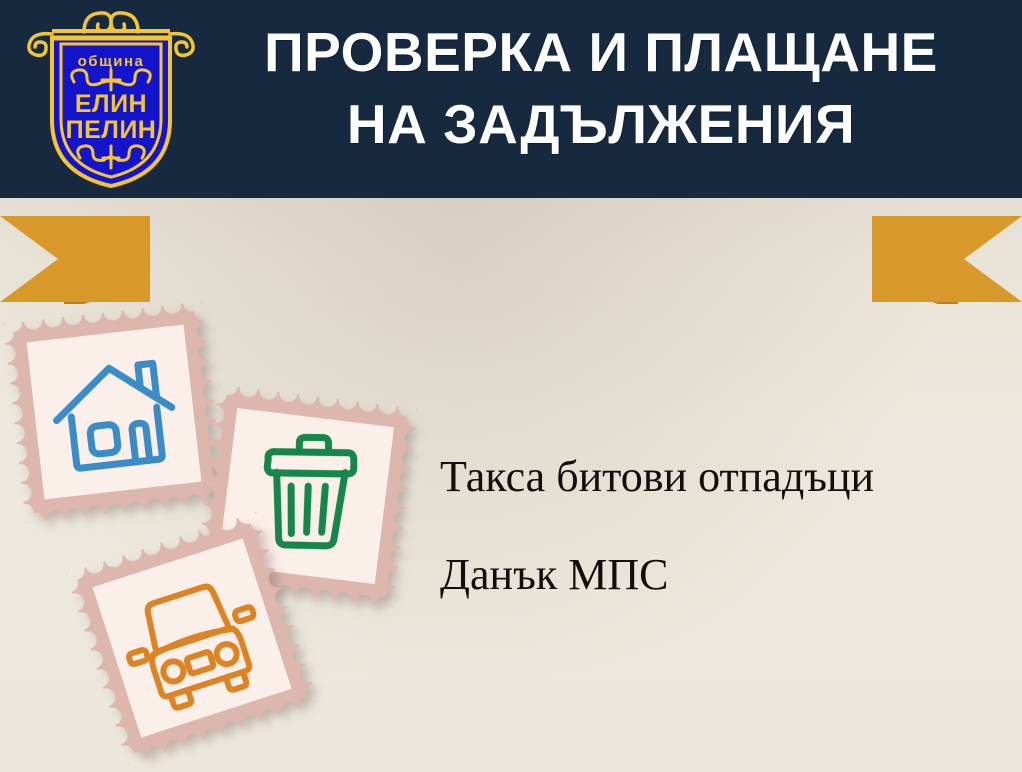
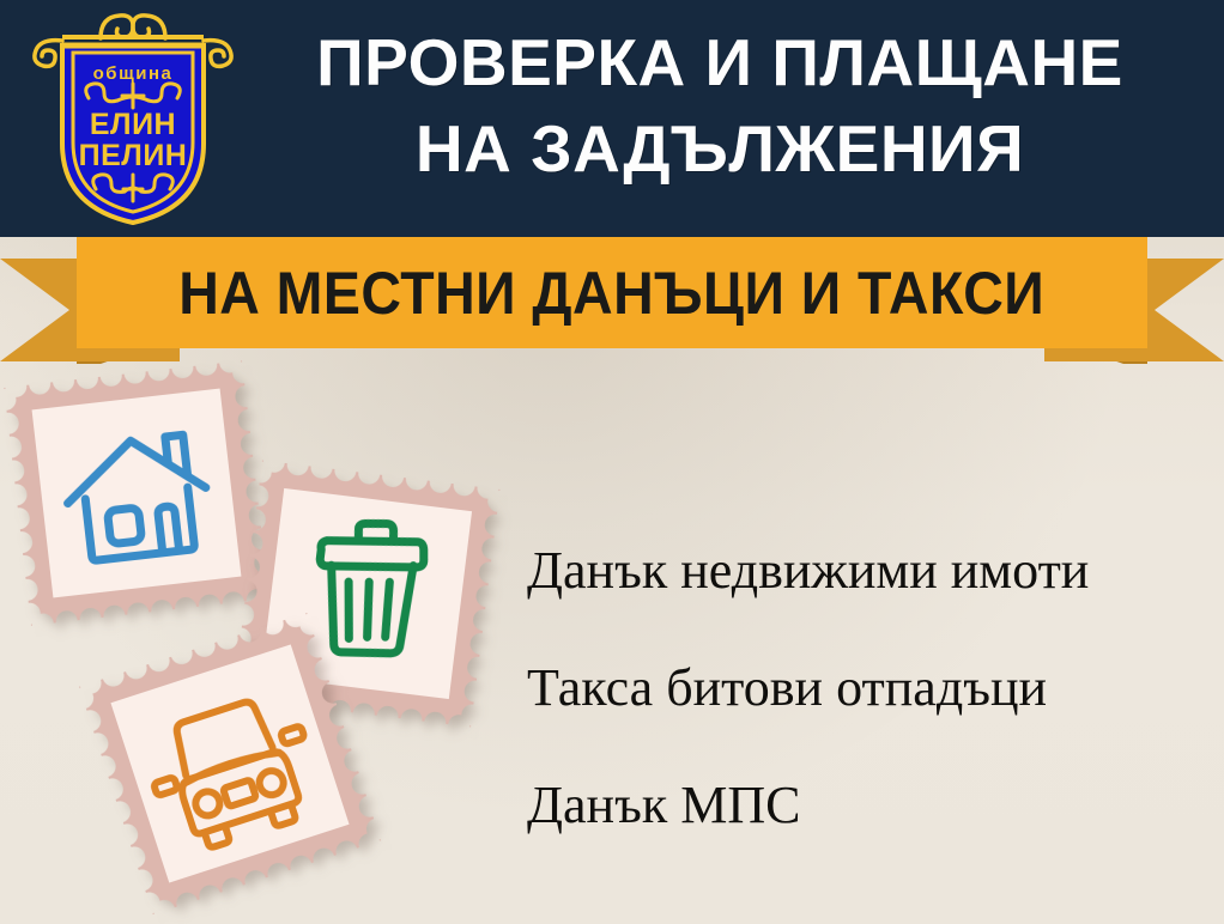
  община
  ЕЛИН
  ПЕЛИН
  ПРОВЕРКА И ПЛАЩАНЕ
  НА ЗАДЪЛЖЕНИЯ
+ НА МЕСТНИ ДАНЪЦИ И ТАКСИ
+ Данък недвижими имоти
  Такса битови отпадъци
  Данък МПС
